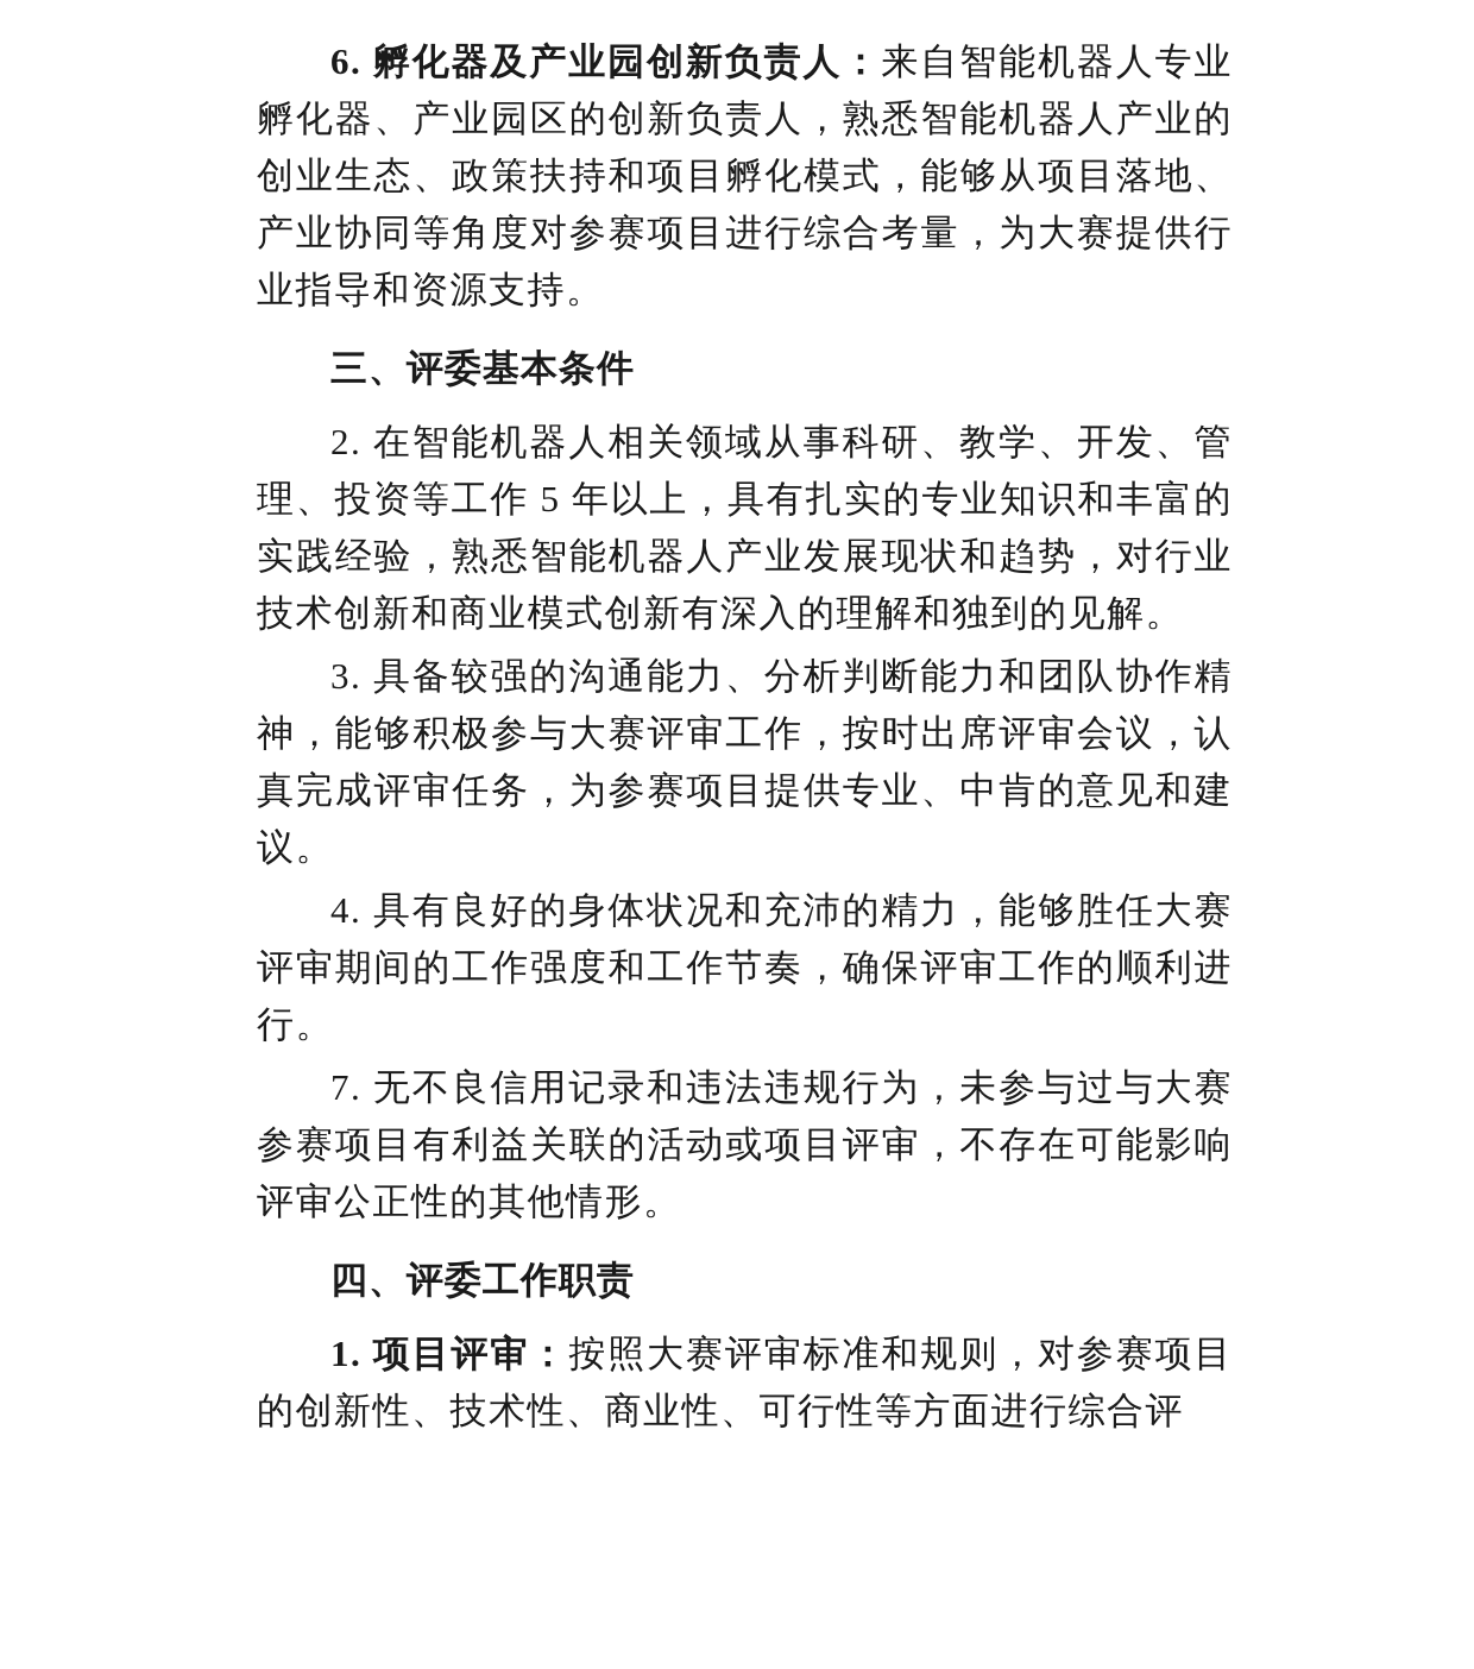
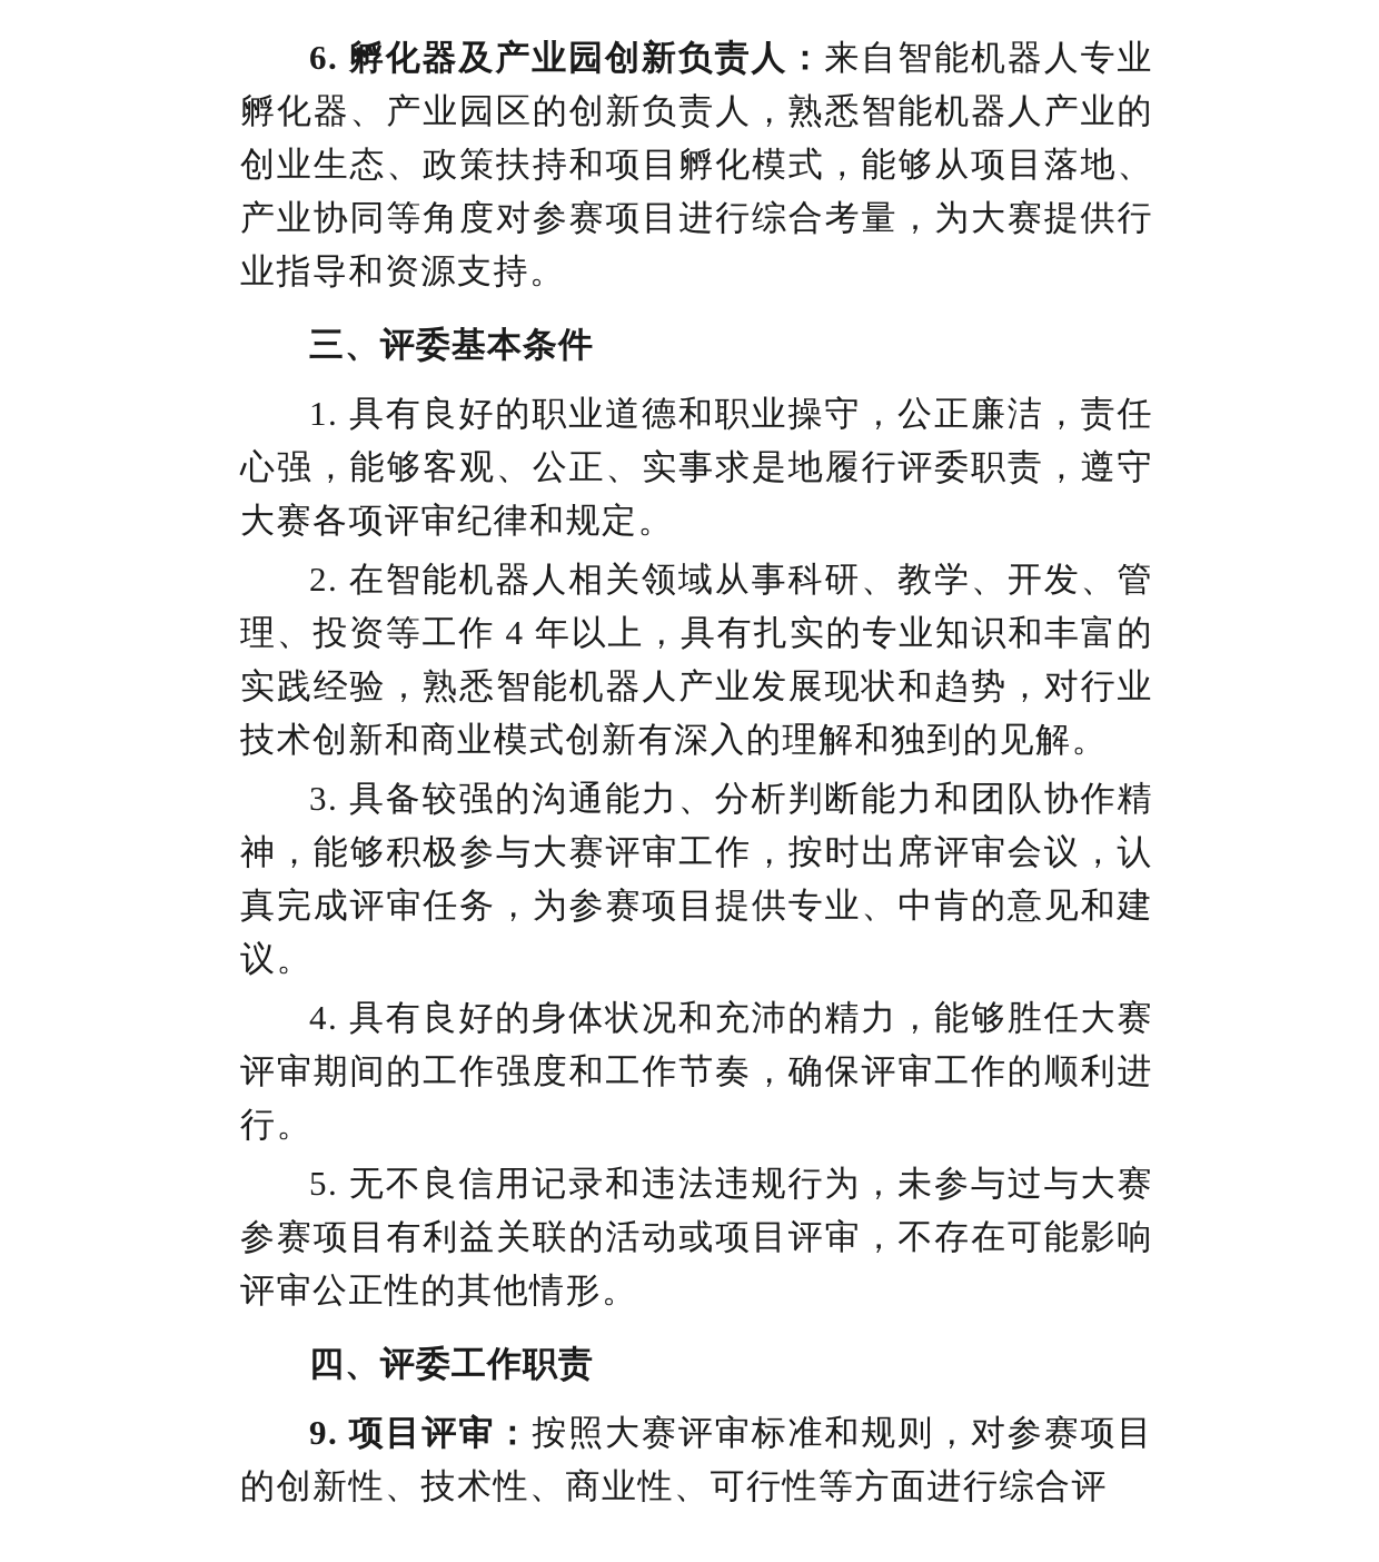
  6. 孵化器及产业园创新负责人：来自智能机器人专业孵化器、产业园区的创新负责人，熟悉智能机器人产业的创业生态、政策扶持和项目孵化模式，能够从项目落地、产业协同等角度对参赛项目进行综合考量，为大赛提供行业指导和资源支持。
  三、评委基本条件
+ 1. 具有良好的职业道德和职业操守，公正廉洁，责任心强，能够客观、公正、实事求是地履行评委职责，遵守大赛各项评审纪律和规定。
- 2. 在智能机器人相关领域从事科研、教学、开发、管理、投资等工作 5 年以上，具有扎实的专业知识和丰富的实践经验，熟悉智能机器人产业发展现状和趋势，对行业技术创新和商业模式创新有深入的理解和独到的见解。
+ 2. 在智能机器人相关领域从事科研、教学、开发、管理、投资等工作 4 年以上，具有扎实的专业知识和丰富的实践经验，熟悉智能机器人产业发展现状和趋势，对行业技术创新和商业模式创新有深入的理解和独到的见解。
  3. 具备较强的沟通能力、分析判断能力和团队协作精神，能够积极参与大赛评审工作，按时出席评审会议，认真完成评审任务，为参赛项目提供专业、中肯的意见和建议。
  4. 具有良好的身体状况和充沛的精力，能够胜任大赛评审期间的工作强度和工作节奏，确保评审工作的顺利进行。
- 7. 无不良信用记录和违法违规行为，未参与过与大赛参赛项目有利益关联的活动或项目评审，不存在可能影响评审公正性的其他情形。
+ 5. 无不良信用记录和违法违规行为，未参与过与大赛参赛项目有利益关联的活动或项目评审，不存在可能影响评审公正性的其他情形。
  四、评委工作职责
- 1. 项目评审：按照大赛评审标准和规则，对参赛项目的创新性、技术性、商业性、可行性等方面进行综合评
+ 9. 项目评审：按照大赛评审标准和规则，对参赛项目的创新性、技术性、商业性、可行性等方面进行综合评
